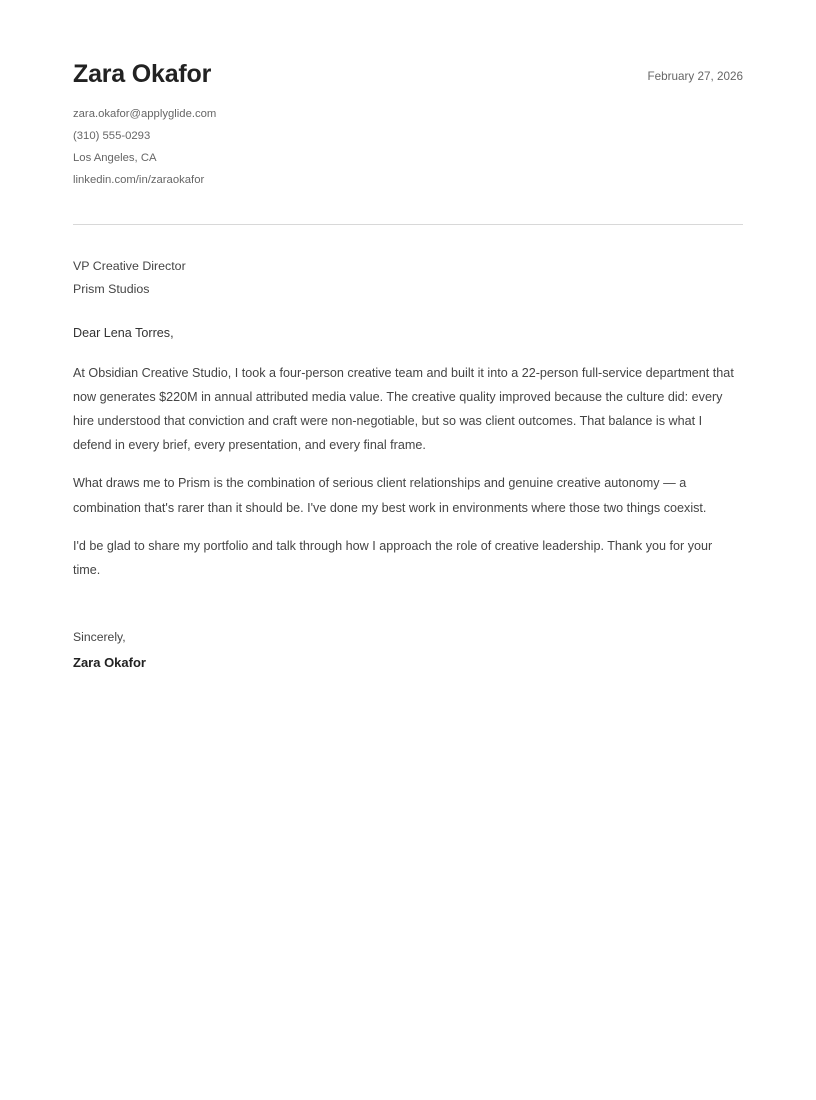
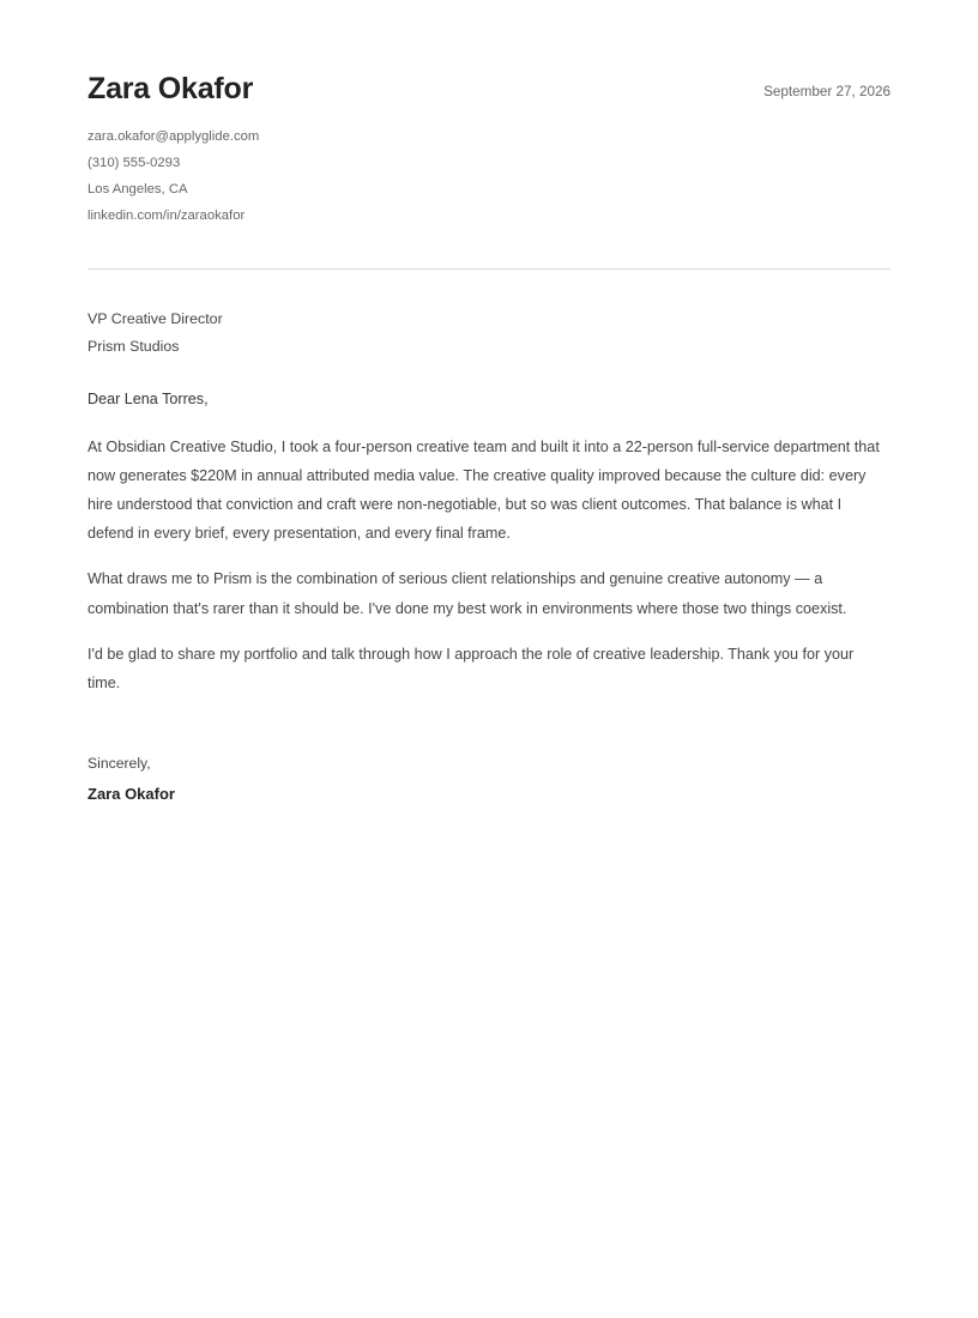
  Zara Okafor
  zara.okafor@applyglide.com
  (310) 555-0293
  Los Angeles, CA
  linkedin.com/in/zaraokafor
- February 27, 2026
+ September 27, 2026
  VP Creative Director
  Prism Studios
  Dear Lena Torres,
  At Obsidian Creative Studio, I took a four-person creative team and built it into a 22-person full-service department that now generates $220M in annual attributed media value. The creative quality improved because the culture did: every hire understood that conviction and craft were non-negotiable, but so was client outcomes. That balance is what I defend in every brief, every presentation, and every final frame.
  What draws me to Prism is the combination of serious client relationships and genuine creative autonomy — a combination that's rarer than it should be. I've done my best work in environments where those two things coexist.
  I'd be glad to share my portfolio and talk through how I approach the role of creative leadership. Thank you for your time.
  Sincerely,
  Zara Okafor
